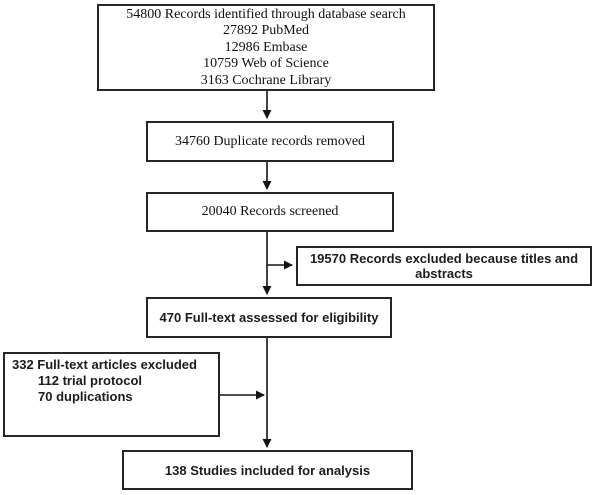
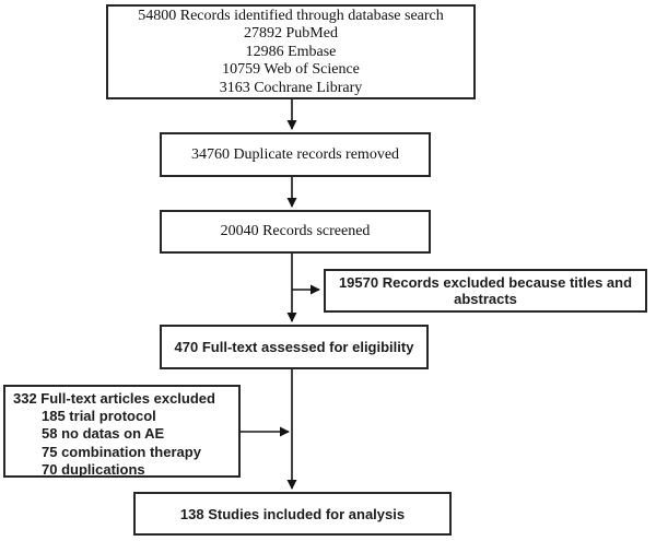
  54800 Records identified through database search
  27892 PubMed
  12986 Embase
  10759 Web of Science
  3163 Cochrane Library
  34760 Duplicate records removed
  20040 Records screened
  19570 Records excluded because titles and abstracts
  470 Full-text assessed for eligibility
  332 Full-text articles excluded
- 112 trial protocol
+ 185 trial protocol
+ 58 no datas on AE
+ 75 combination therapy
  70 duplications
  138 Studies included for analysis
